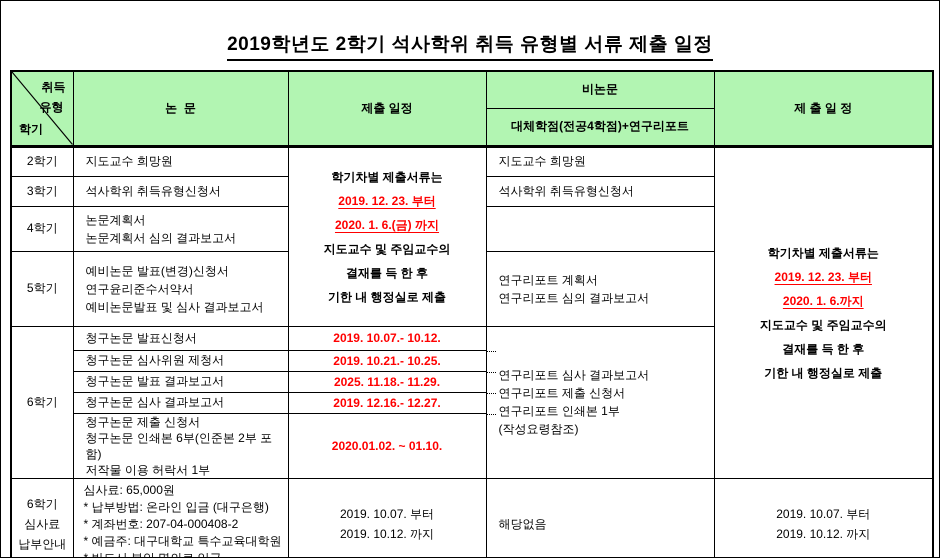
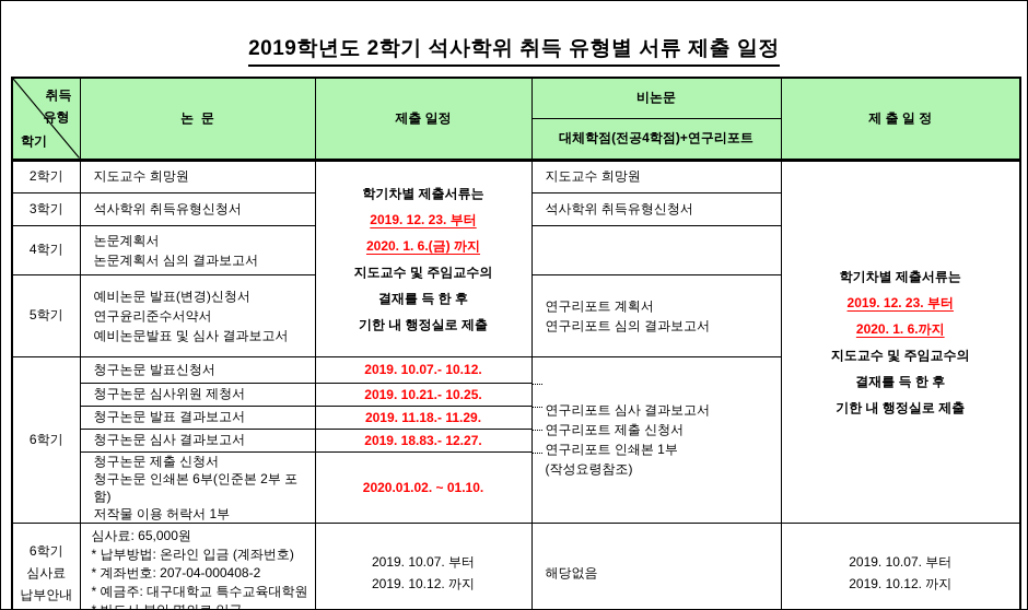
  2019학년도 2학기 석사학위 취득 유형별 서류 제출 일정
  취득 유형 학기	논 문	제출 일정	비논문	제 출 일 정
  대체학점(전공4학점)+연구리포트
  2학기	지도교수 희망원	학기차별 제출서류는 2019. 12. 23. 부터 2020. 1. 6.(금) 까지 지도교수 및 주임교수의 결재를 득 한 후 기한 내 행정실로 제출	지도교수 희망원	학기차별 제출서류는 2019. 12. 23. 부터 2020. 1. 6.까지 지도교수 및 주임교수의 결재를 득 한 후 기한 내 행정실로 제출
  3학기	석사학위 취득유형신청서	석사학위 취득유형신청서
  4학기	논문계획서 논문계획서 심의 결과보고서
  5학기	예비논문 발표(변경)신청서 연구윤리준수서약서 예비논문발표 및 심사 결과보고서	연구리포트 계획서 연구리포트 심의 결과보고서
  6학기	청구논문 발표신청서	2019. 10.07.- 10.12.	연구리포트 심사 결과보고서 연구리포트 제출 신청서 연구리포트 인쇄본 1부 (작성요령참조)
  청구논문 심사위원 제청서	2019. 10.21.- 10.25.
- 청구논문 발표 결과보고서	2025. 11.18.- 11.29.
+ 청구논문 발표 결과보고서	2019. 11.18.- 11.29.
- 청구논문 심사 결과보고서	2019. 12.16.- 12.27.
+ 청구논문 심사 결과보고서	2019. 18.83.- 12.27.
  청구논문 제출 신청서 청구논문 인쇄본 6부(인준본 2부 포함) 저작물 이용 허락서 1부	2020.01.02. ~ 01.10.
- 6학기 심사료 납부안내	심사료: 65,000원 * 납부방법: 온라인 입금 (대구은행) * 계좌번호: 207-04-000408-2 * 예금주: 대구대학교 특수교육대학원	2019. 10.07. 부터 2019. 10.12. 까지	해당없음	2019. 10.07. 부터 2019. 10.12. 까지
+ 6학기 심사료 납부안내	심사료: 65,000원 * 납부방법: 온라인 입금 (계좌번호) * 계좌번호: 207-04-000408-2 * 예금주: 대구대학교 특수교육대학원	2019. 10.07. 부터 2019. 10.12. 까지	해당없음	2019. 10.07. 부터 2019. 10.12. 까지
